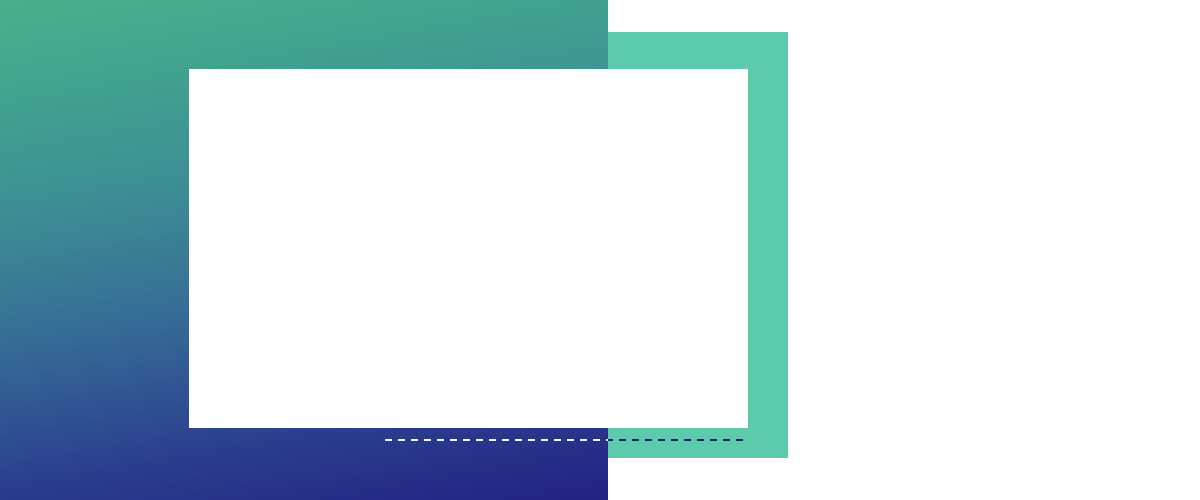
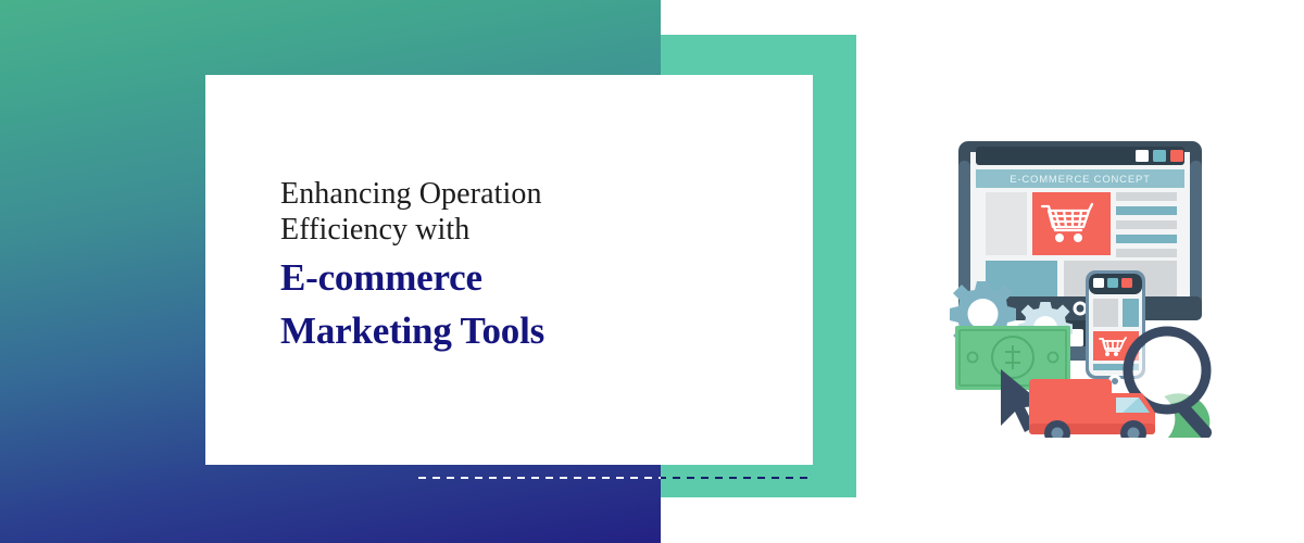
+ Enhancing Operation
+ Efficiency with
+ E-commerce
+ Marketing Tools
+ E-COMMERCE CONCEPT
